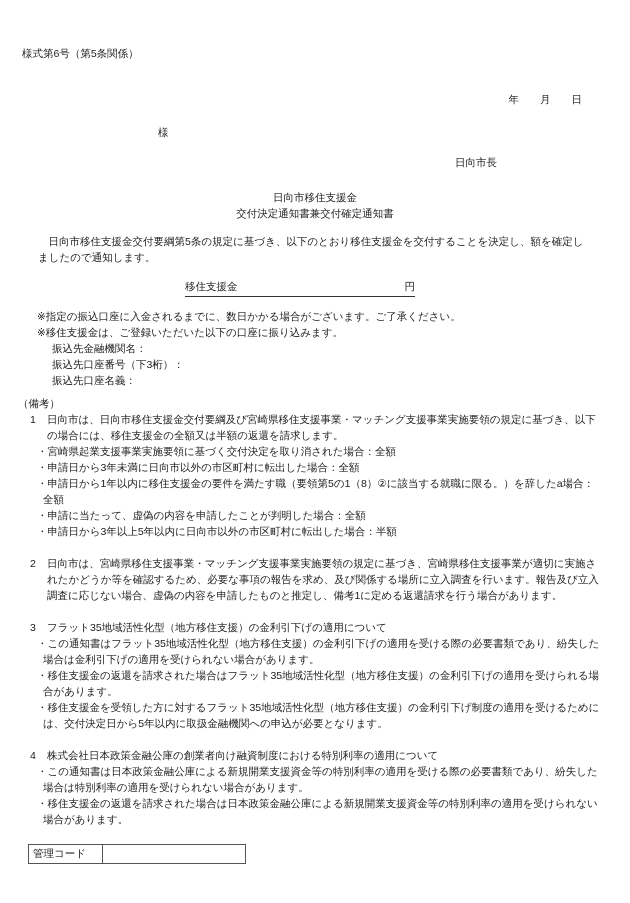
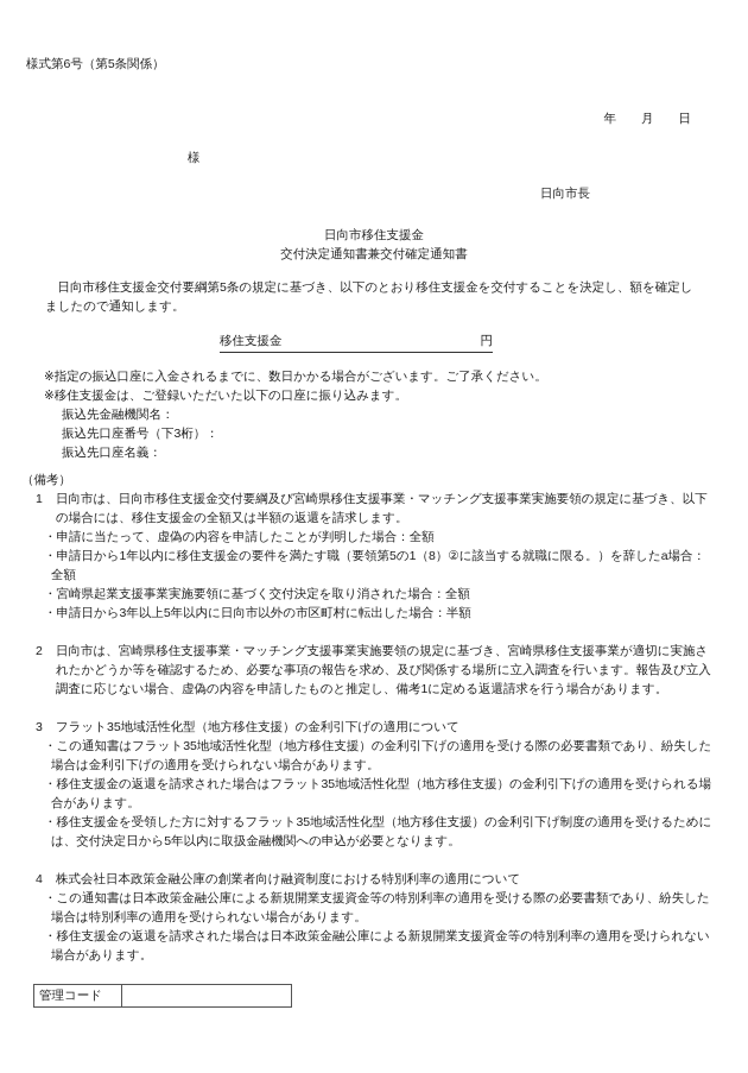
  様式第6号（第5条関係）
  年 月 日
  様
  日向市長
  日向市移住支援金
  交付決定通知書兼交付確定通知書
  日向市移住支援金交付要綱第5条の規定に基づき、以下のとおり移住支援金を交付することを決定し、額を確定しましたので通知します。
  移住支援金
  円
  ※指定の振込口座に入金されるまでに、数日かかる場合がございます。ご了承ください。
  ※移住支援金は、ご登録いただいた以下の口座に振り込みます。
  振込先金融機関名：
  振込先口座番号（下3桁）：
  振込先口座名義：
  （備考）
  1
  日向市は、日向市移住支援金交付要綱及び宮崎県移住支援事業・マッチング支援事業実施要領の規定に基づき、以下の場合には、移住支援金の全額又は半額の返還を請求します。
- ・宮崎県起業支援事業実施要領に基づく交付決定を取り消された場合：全額
+ ・申請に当たって、虚偽の内容を申請したことが判明した場合：全額
- ・申請日から3年未満に日向市以外の市区町村に転出した場合：全額
  ・申請日から1年以内に移住支援金の要件を満たす職（要領第5の1（8）②に該当する就職に限る。）を辞したa場合：全額
- ・申請に当たって、虚偽の内容を申請したことが判明した場合：全額
+ ・宮崎県起業支援事業実施要領に基づく交付決定を取り消された場合：全額
  ・申請日から3年以上5年以内に日向市以外の市区町村に転出した場合：半額
  2
  日向市は、宮崎県移住支援事業・マッチング支援事業実施要領の規定に基づき、宮崎県移住支援事業が適切に実施されたかどうか等を確認するため、必要な事項の報告を求め、及び関係する場所に立入調査を行います。報告及び立入調査に応じない場合、虚偽の内容を申請したものと推定し、備考1に定める返還請求を行う場合があります。
  3
  フラット35地域活性化型（地方移住支援）の金利引下げの適用について
  ・この通知書はフラット35地域活性化型（地方移住支援）の金利引下げの適用を受ける際の必要書類であり、紛失した場合は金利引下げの適用を受けられない場合があります。
  ・移住支援金の返還を請求された場合はフラット35地域活性化型（地方移住支援）の金利引下げの適用を受けられる場合があります。
  ・移住支援金を受領した方に対するフラット35地域活性化型（地方移住支援）の金利引下げ制度の適用を受けるためには、交付決定日から5年以内に取扱金融機関への申込が必要となります。
  4
  株式会社日本政策金融公庫の創業者向け融資制度における特別利率の適用について
  ・この通知書は日本政策金融公庫による新規開業支援資金等の特別利率の適用を受ける際の必要書類であり、紛失した場合は特別利率の適用を受けられない場合があります。
  ・移住支援金の返還を請求された場合は日本政策金融公庫による新規開業支援資金等の特別利率の適用を受けられない場合があります。
  管理コード
